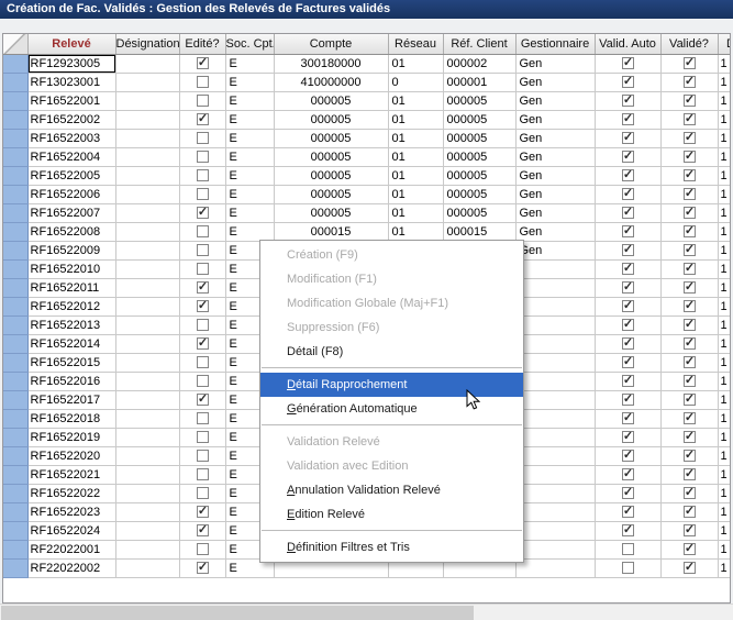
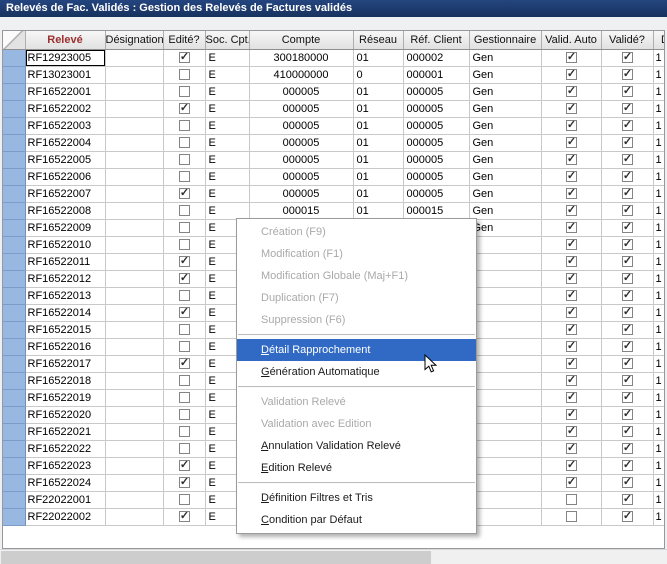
- Création de Fac. Validés : Gestion des Relevés de Factures validés
+ Relevés de Fac. Validés : Gestion des Relevés de Factures validés
  	Relevé	Désignation	Edité?	Soc. Cpt	Compte	Réseau	Réf. Client	Gestionnaire	Valid. Auto	Validé?	D
  	RF12923005			E	300180000	01	000002	Gen			1
  	RF13023001			E	410000000	0	000001	Gen			1
  	RF16522001			E	000005	01	000005	Gen			1
  	RF16522002			E	000005	01	000005	Gen			1
  	RF16522003			E	000005	01	000005	Gen			1
  	RF16522004			E	000005	01	000005	Gen			1
  	RF16522005			E	000005	01	000005	Gen			1
  	RF16522006			E	000005	01	000005	Gen			1
  	RF16522007			E	000005	01	000005	Gen			1
  	RF16522008			E	000015	01	000015	Gen			1
  	RF16522010			E							1
  	RF16522011			E							1
  	RF16522012			E							1
  	RF16522013			E							1
  	RF16522014			E							1
  	RF16522015			E							1
  	RF16522016			E							1
  	RF16522017			E							1
  	RF16522018			E							1
  	RF16522019			E							1
  	RF16522020			E							1
  	RF16522021			E							1
  	RF16522022			E							1
  	RF16522023			E							1
  	RF16522024			E							1
  	RF22022001			E							1
  	RF22022002			E							1
  Création (F9)
  Modification (F1)
  Modification Globale (Maj+F1)
+ Duplication (F7)
  Suppression (F6)
- Détail (F8)
  Détail Rapprochement
  Génération Automatique
  Validation Relevé
  Validation avec Edition
  Annulation Validation Relevé
  Edition Relevé
  Définition Filtres et Tris
+ Condition par Défaut
